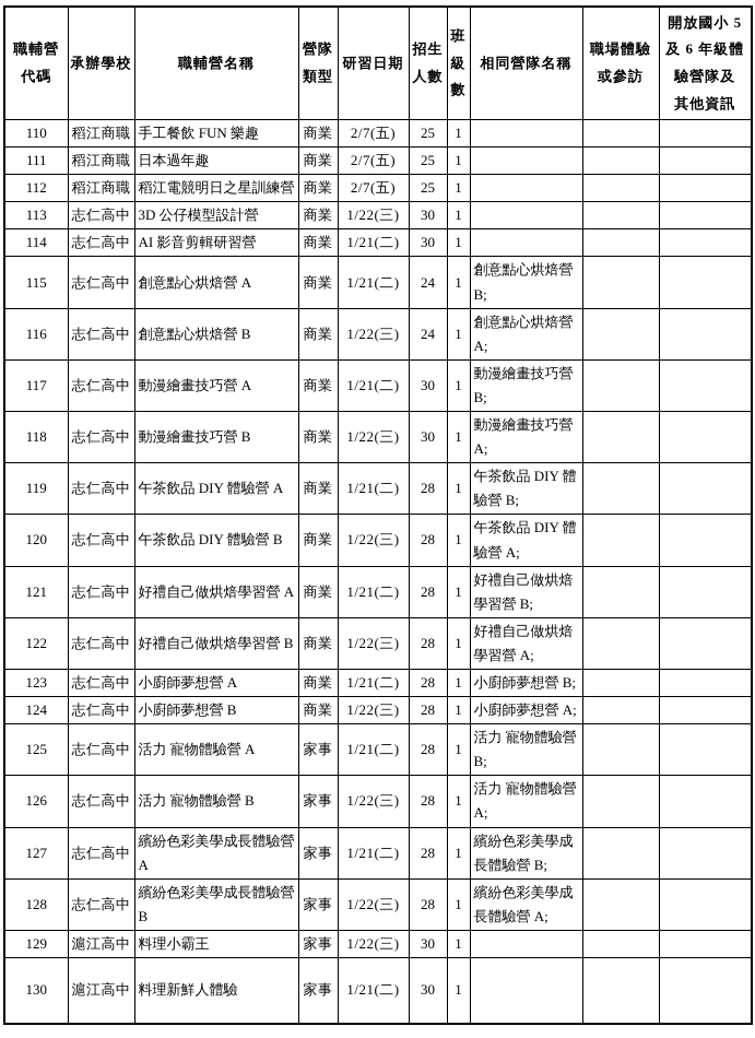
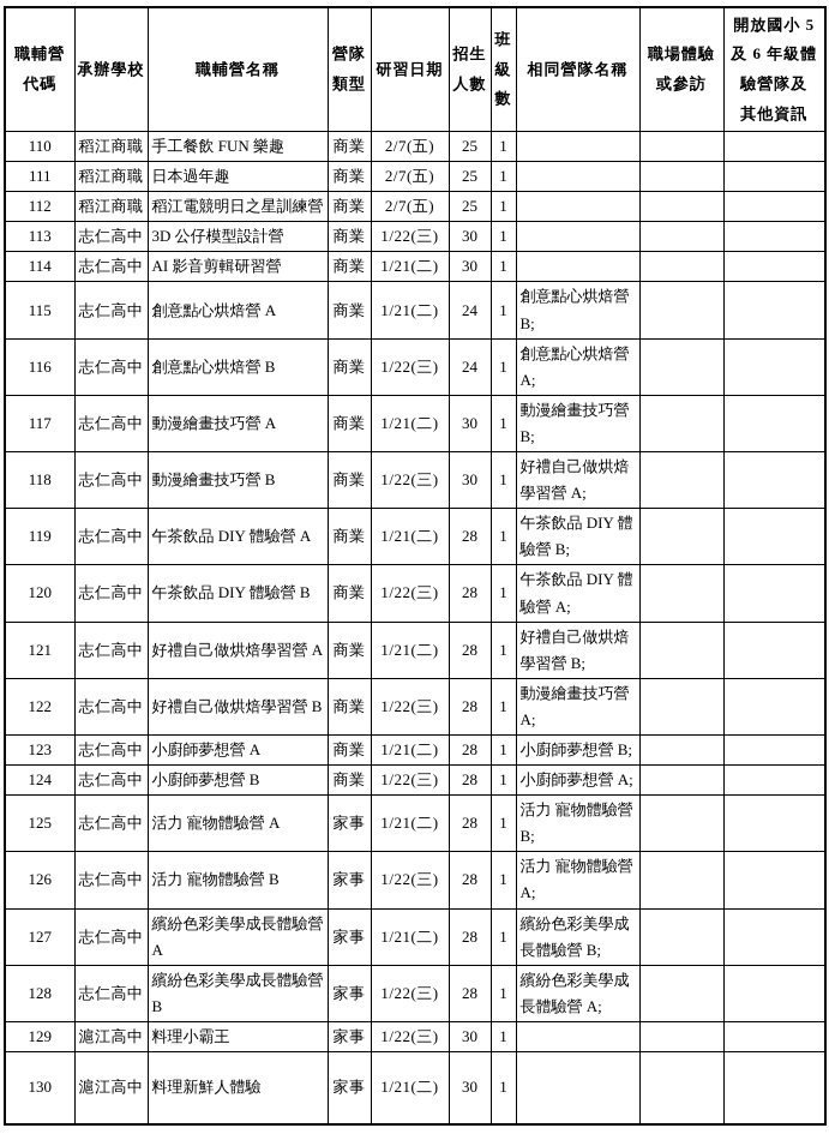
  職輔營 代碼	承辦學校	職輔營名稱	營隊 類型	研習日期	招生 人數	班 級 數	相同營隊名稱	職場體驗 或參訪	開放國小 5 及 6 年級體 驗營隊及 其他資訊
  110	稻江商職	手工餐飲 FUN 樂趣	商業	2/7(五)	25	1
  111	稻江商職	日本過年趣	商業	2/7(五)	25	1
  112	稻江商職	稻江電競明日之星訓練營	商業	2/7(五)	25	1
  113	志仁高中	3D 公仔模型設計營	商業	1/22(三)	30	1
  114	志仁高中	AI 影音剪輯研習營	商業	1/21(二)	30	1
  115	志仁高中	創意點心烘焙營 A	商業	1/21(二)	24	1	創意點心烘焙營 B;
  116	志仁高中	創意點心烘焙營 B	商業	1/22(三)	24	1	創意點心烘焙營 A;
  117	志仁高中	動漫繪畫技巧營 A	商業	1/21(二)	30	1	動漫繪畫技巧營 B;
- 118	志仁高中	動漫繪畫技巧營 B	商業	1/22(三)	30	1	動漫繪畫技巧營 A;
+ 118	志仁高中	動漫繪畫技巧營 B	商業	1/22(三)	30	1	好禮自己做烘焙學習營 A;
  119	志仁高中	午茶飲品 DIY 體驗營 A	商業	1/21(二)	28	1	午茶飲品 DIY 體驗營 B;
  120	志仁高中	午茶飲品 DIY 體驗營 B	商業	1/22(三)	28	1	午茶飲品 DIY 體驗營 A;
  121	志仁高中	好禮自己做烘焙學習營 A	商業	1/21(二)	28	1	好禮自己做烘焙學習營 B;
- 122	志仁高中	好禮自己做烘焙學習營 B	商業	1/22(三)	28	1	好禮自己做烘焙學習營 A;
+ 122	志仁高中	好禮自己做烘焙學習營 B	商業	1/22(三)	28	1	動漫繪畫技巧營 A;
  123	志仁高中	小廚師夢想營 A	商業	1/21(二)	28	1	小廚師夢想營 B;
  124	志仁高中	小廚師夢想營 B	商業	1/22(三)	28	1	小廚師夢想營 A;
  125	志仁高中	活力 寵物體驗營 A	家事	1/21(二)	28	1	活力 寵物體驗營 B;
  126	志仁高中	活力 寵物體驗營 B	家事	1/22(三)	28	1	活力 寵物體驗營 A;
  127	志仁高中	繽紛色彩美學成長體驗營 A	家事	1/21(二)	28	1	繽紛色彩美學成長體驗營 B;
  128	志仁高中	繽紛色彩美學成長體驗營 B	家事	1/22(三)	28	1	繽紛色彩美學成長體驗營 A;
  129	滬江高中	料理小霸王	家事	1/22(三)	30	1
  130	滬江高中	料理新鮮人體驗	家事	1/21(二)	30	1
